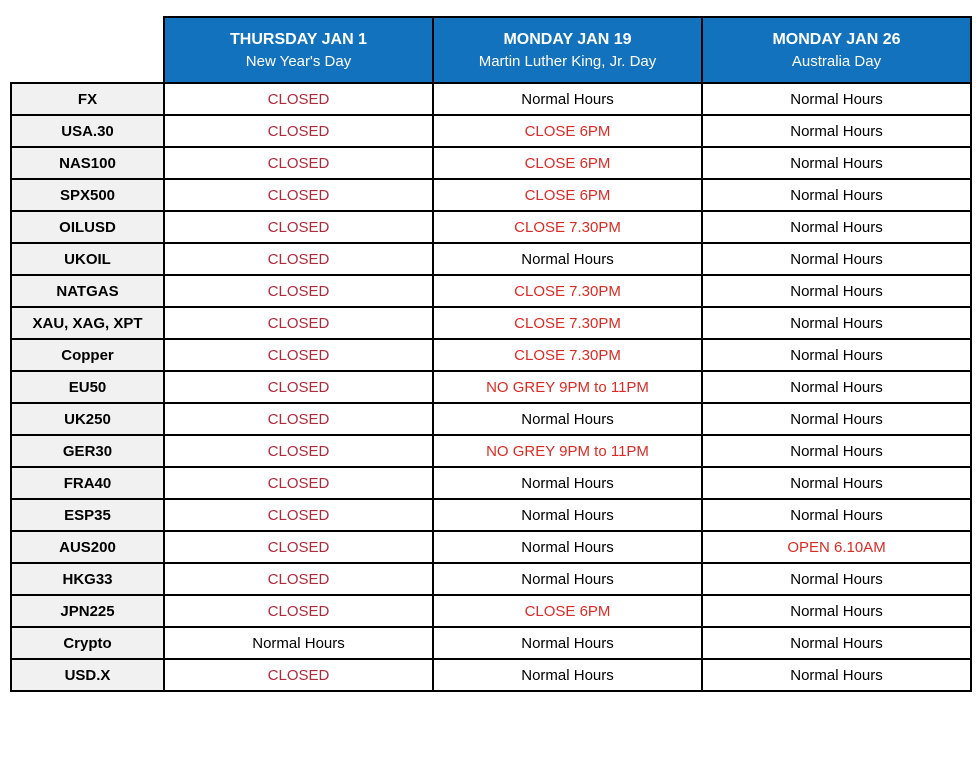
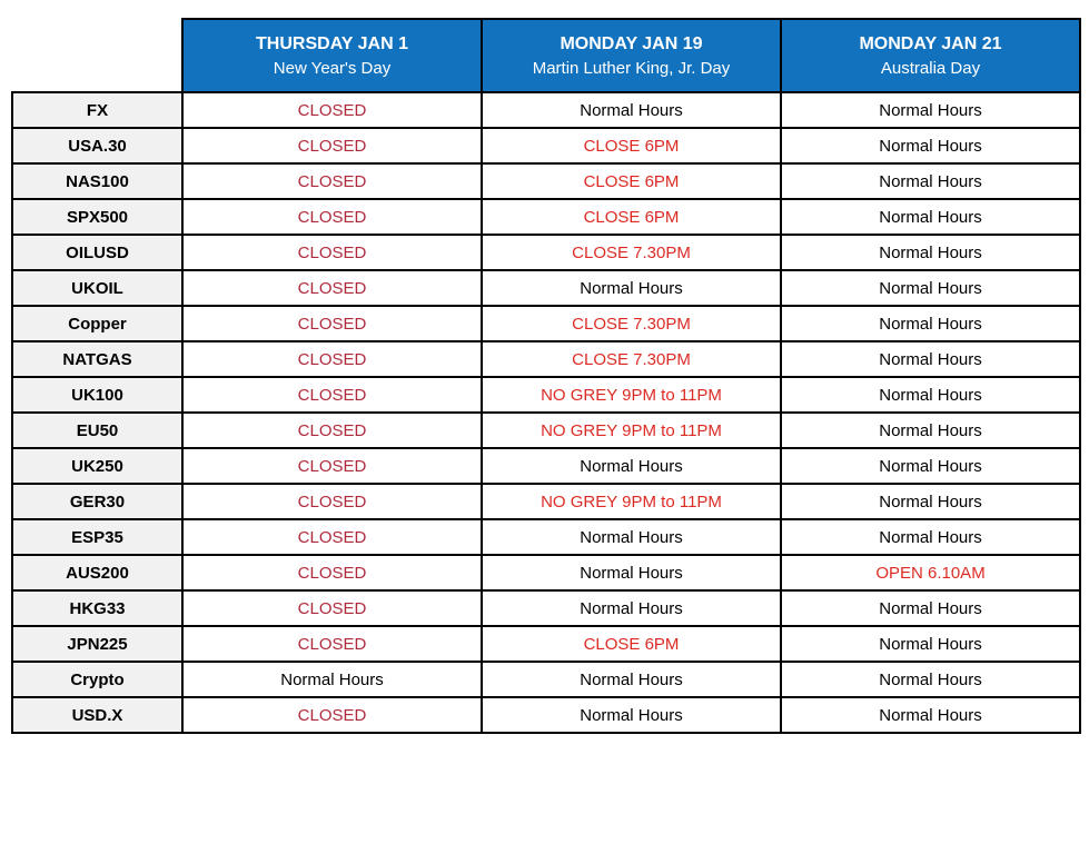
- 	THURSDAY JAN 1 New Year's Day	MONDAY JAN 19 Martin Luther King, Jr. Day	MONDAY JAN 26 Australia Day
+ 	THURSDAY JAN 1 New Year's Day	MONDAY JAN 19 Martin Luther King, Jr. Day	MONDAY JAN 21 Australia Day
  FX	CLOSED	Normal Hours	Normal Hours
  USA.30	CLOSED	CLOSE 6PM	Normal Hours
  NAS100	CLOSED	CLOSE 6PM	Normal Hours
  SPX500	CLOSED	CLOSE 6PM	Normal Hours
  OILUSD	CLOSED	CLOSE 7.30PM	Normal Hours
  UKOIL	CLOSED	Normal Hours	Normal Hours
- NATGAS	CLOSED	CLOSE 7.30PM	Normal Hours
+ Copper	CLOSED	CLOSE 7.30PM	Normal Hours
- XAU, XAG, XPT	CLOSED	CLOSE 7.30PM	Normal Hours
- Copper	CLOSED	CLOSE 7.30PM	Normal Hours
+ NATGAS	CLOSED	CLOSE 7.30PM	Normal Hours
+ UK100	CLOSED	NO GREY 9PM to 11PM	Normal Hours
  EU50	CLOSED	NO GREY 9PM to 11PM	Normal Hours
  UK250	CLOSED	Normal Hours	Normal Hours
  GER30	CLOSED	NO GREY 9PM to 11PM	Normal Hours
- FRA40	CLOSED	Normal Hours	Normal Hours
  ESP35	CLOSED	Normal Hours	Normal Hours
  AUS200	CLOSED	Normal Hours	OPEN 6.10AM
  HKG33	CLOSED	Normal Hours	Normal Hours
  JPN225	CLOSED	CLOSE 6PM	Normal Hours
  Crypto	Normal Hours	Normal Hours	Normal Hours
  USD.X	CLOSED	Normal Hours	Normal Hours
